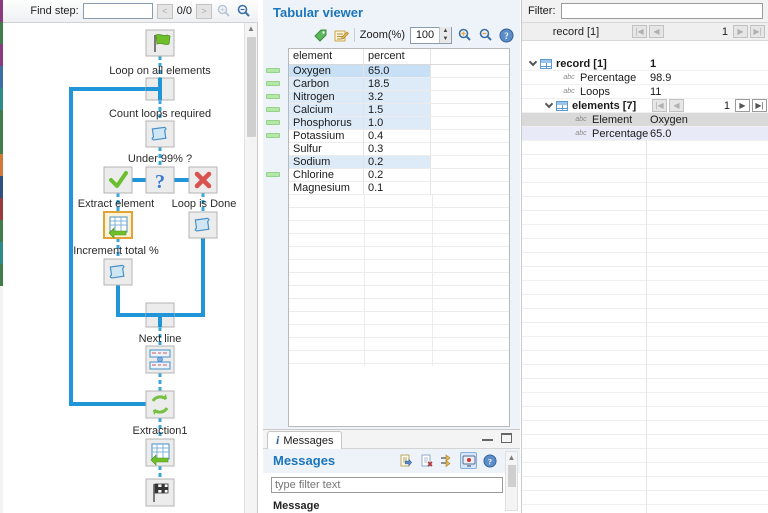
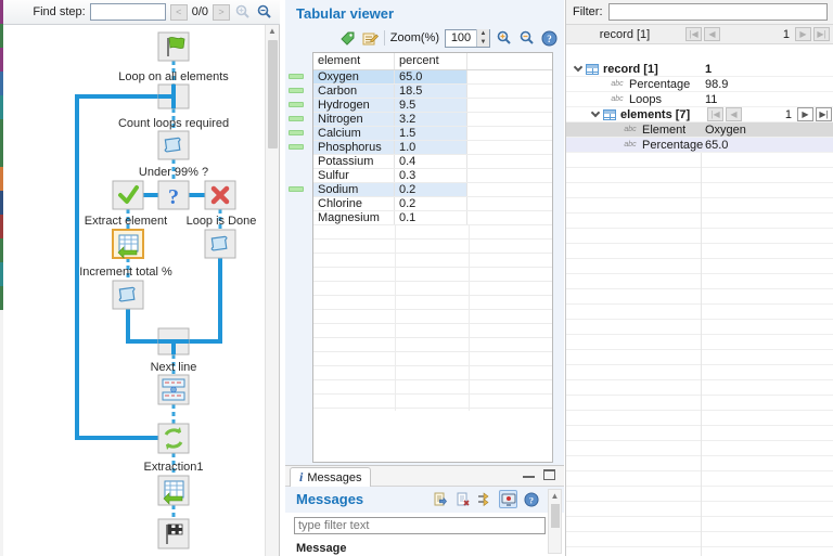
  Find step:
  <
  0/0
  >
  Loop on all elements
  Count loops required
  Under 99% ?
  ?
  Extract element
  Loop is Done
  Increment total %
  Next line
  Extraction1
  ▲
  Tabular viewer
  Zoom(%)
  100
  ?
  element
  percent
  Oxygen
  65.0
  Carbon
  18.5
+ Hydrogen
+ 9.5
  Nitrogen
  3.2
  Calcium
  1.5
  Phosphorus
  1.0
  Potassium
  0.4
  Sulfur
  0.3
  Sodium
  0.2
  Chlorine
  0.2
  Magnesium
  0.1
  i
  Messages
  Messages
  ?
  type filter text
  Message
  ▲
  Filter:
  record [1]
  |◀
  ◀
  1
  ▶
  ▶|
  record [1]
  1
  Percentage
  98.9
  Loops
  11
  elements [7]
  |◀
  ◀
  1
  ▶
  ▶|
  Element
  Oxygen
  Percentage
  65.0
